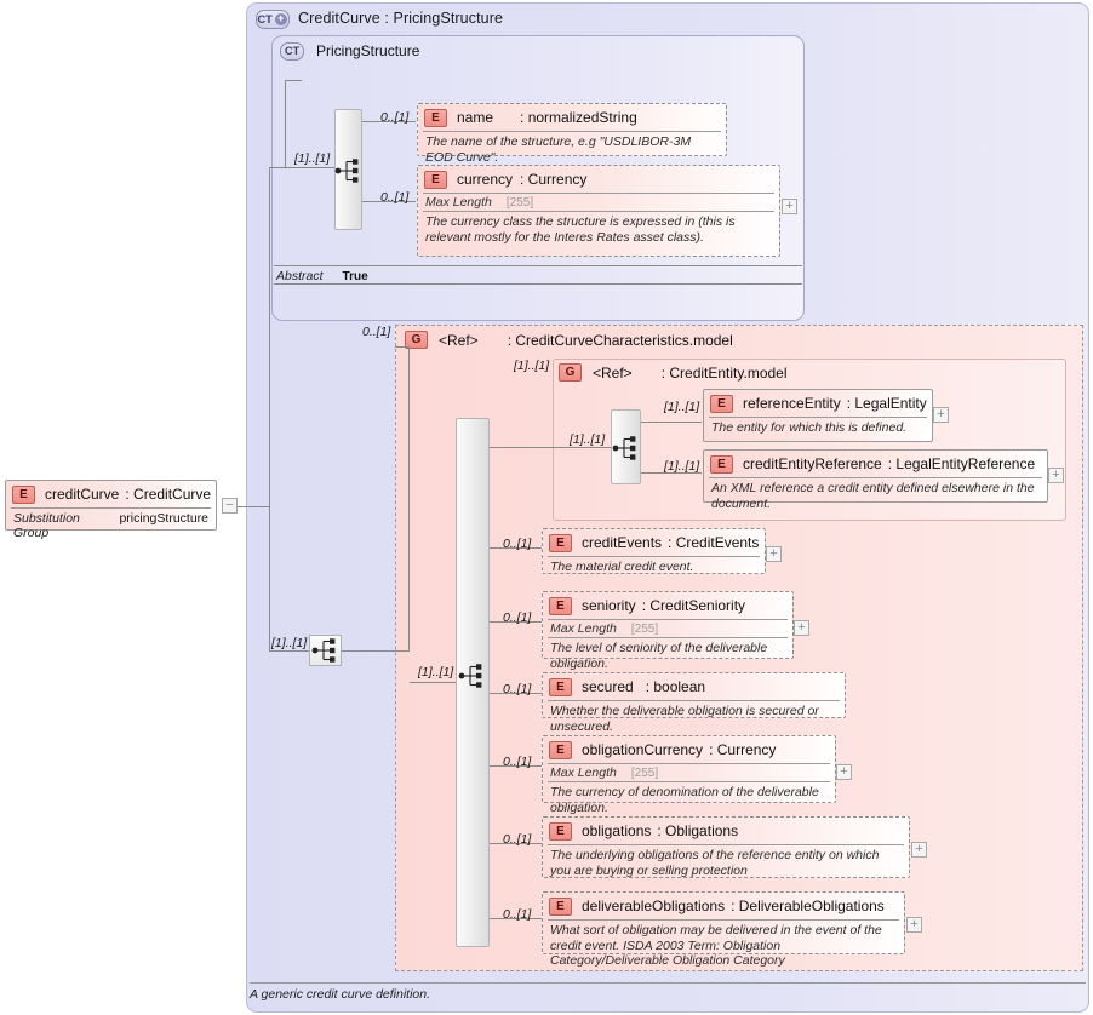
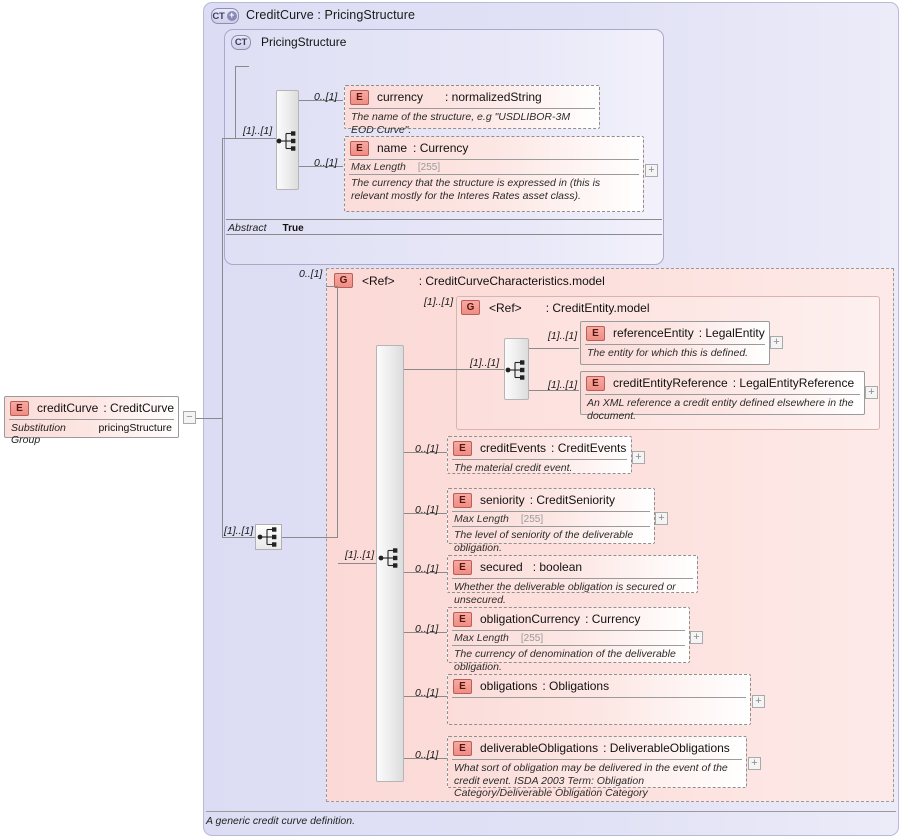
  CT
  +
  CreditCurve : PricingStructure
  A generic credit curve definition.
  CT
  PricingStructure
  [1]..[1]
  0..[1]
  0..[1]
  E
- name
+ currency
  : normalizedString
  The name of the structure, e.g "USDLIBOR-3M EOD Curve".
  E
- currency
+ name
  : Currency
  Max Length
  [255]
- The currency class the structure is expressed in (this is relevant mostly for the Interes Rates asset class).
+ The currency that the structure is expressed in (this is relevant mostly for the Interes Rates asset class).
  +
  Abstract
  True
  G
  <Ref>
  : CreditCurveCharacteristics.model
  0..[1]
  [1]..[1]
  G
  <Ref>
  : CreditEntity.model
  [1]..[1]
  [1]..[1]
  [1]..[1]
  [1]..[1]
  E
  referenceEntity
  : LegalEntity
  The entity for which this is defined.
  +
  E
  creditEntityReference
  : LegalEntityReference
  An XML reference a credit entity defined elsewhere in the document.
  +
  0..[1]
  E
  creditEvents
  : CreditEvents
  The material credit event.
  +
  0..[1]
  E
  seniority
  : CreditSeniority
  Max Length
  [255]
  The level of seniority of the deliverable obligation.
  +
  0..[1]
  E
  secured
  : boolean
  Whether the deliverable obligation is secured or unsecured.
  0..[1]
  E
  obligationCurrency
  : Currency
  Max Length
  [255]
  The currency of denomination of the deliverable obligation.
  +
  0..[1]
  E
  obligations
  : Obligations
- The underlying obligations of the reference entity on which you are buying or selling protection
  +
  0..[1]
  E
  deliverableObligations
  : DeliverableObligations
  What sort of obligation may be delivered in the event of the credit event. ISDA 2003 Term: Obligation Category/Deliverable Obligation Category
  +
  E
  creditCurve
  : CreditCurve
  Substitution Group
  pricingStructure
  −
  [1]..[1]
